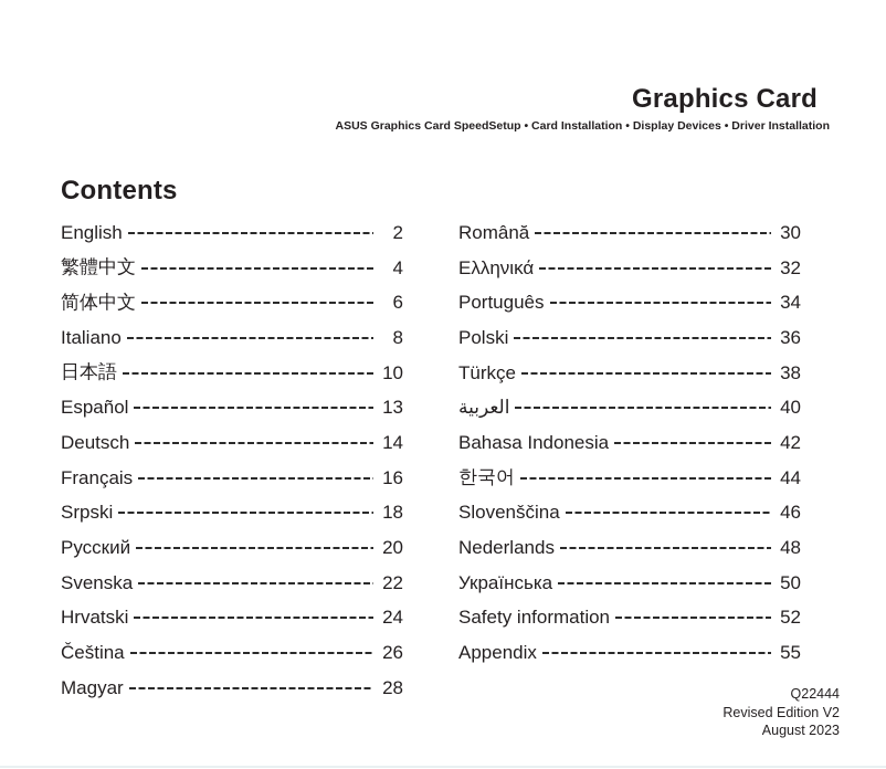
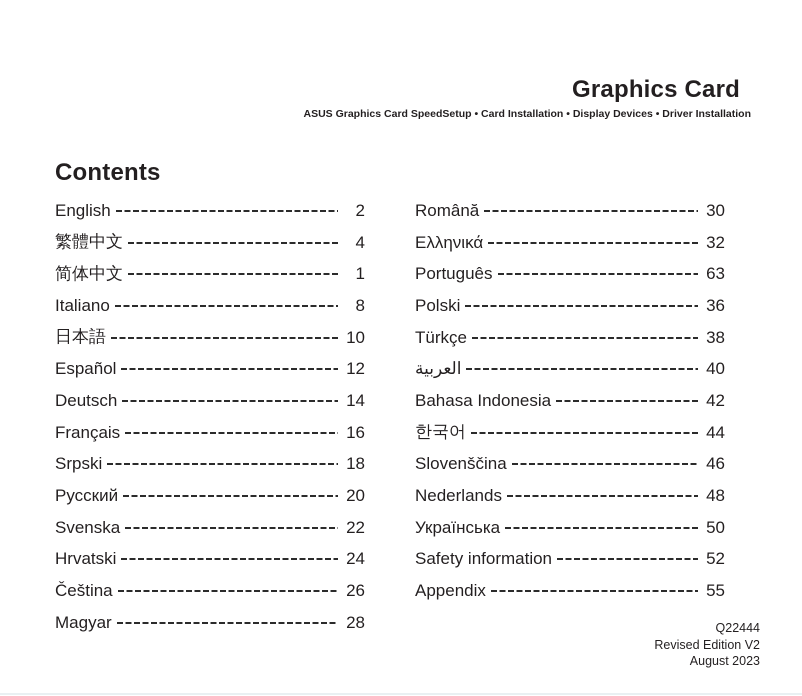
  Graphics Card
  ASUS Graphics Card SpeedSetup • Card Installation • Display Devices • Driver Installation
  Contents
  English
  2
  繁體中文
  4
  简体中文
- 6
+ 1
  Italiano
  8
  日本語
  10
  Español
- 13
+ 12
  Deutsch
  14
  Français
  16
  Srpski
  18
  Русский
  20
  Svenska
  22
  Hrvatski
  24
  Čeština
  26
  Magyar
  28
  Română
  30
  Ελληνικά
  32
  Português
- 34
+ 63
  Polski
  36
  Türkçe
  38
  العربية
  40
  Bahasa Indonesia
  42
  한국어
  44
  Slovenščina
  46
  Nederlands
  48
  Українська
  50
  Safety information
  52
  Appendix
  55
  Q22444
  Revised Edition V2
  August 2023
